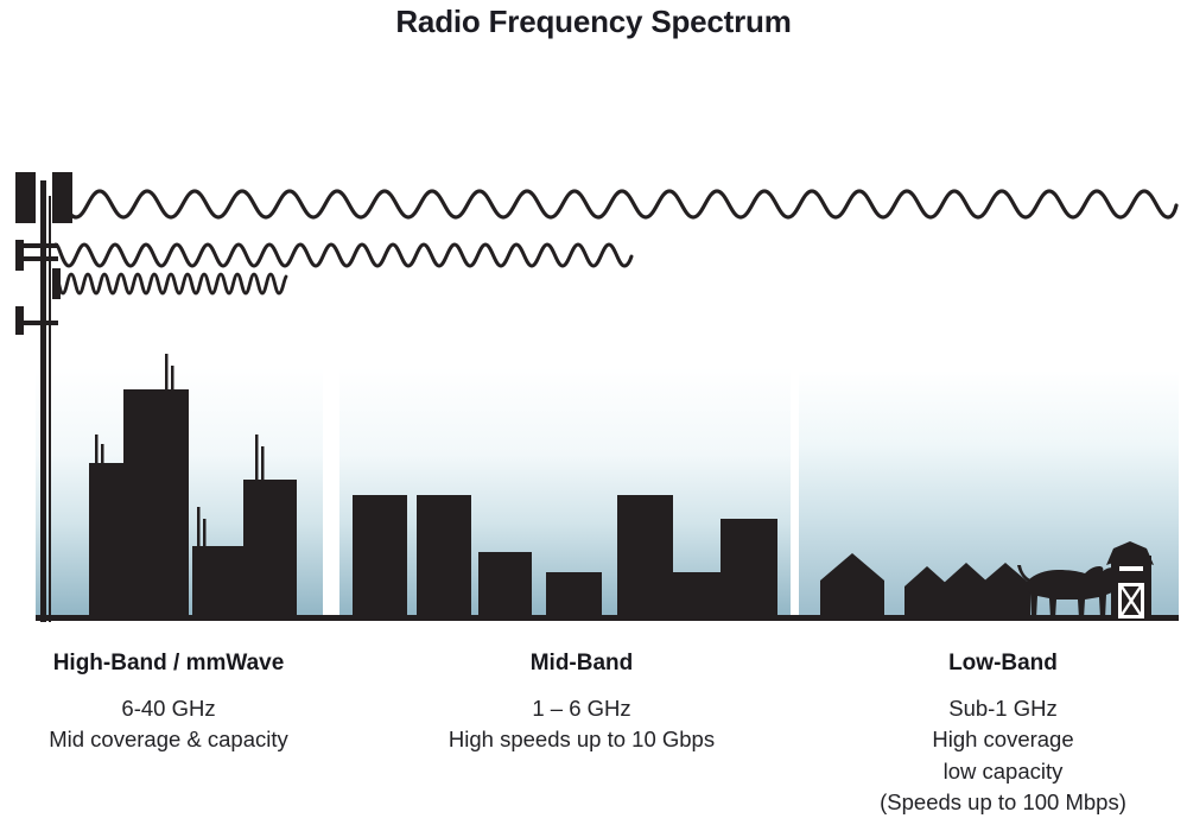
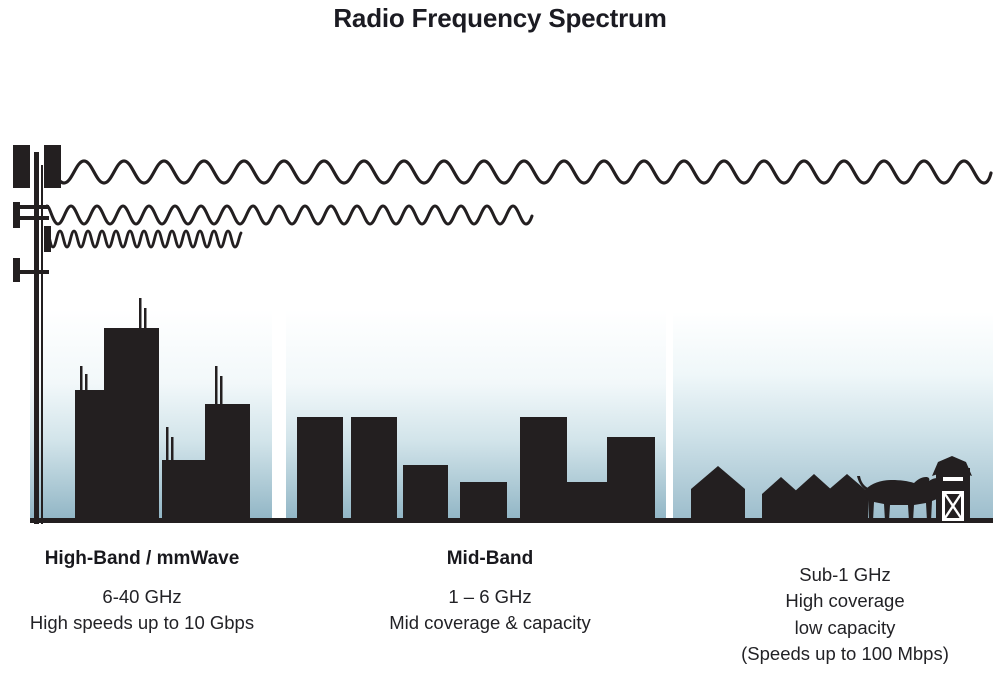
  Radio Frequency Spectrum
  High-Band / mmWave
  6-40 GHz
- Mid coverage & capacity
+ High speeds up to 10 Gbps
  Mid-Band
  1 – 6 GHz
- High speeds up to 10 Gbps
+ Mid coverage & capacity
- Low-Band
  Sub-1 GHz
  High coverage
  low capacity
  (Speeds up to 100 Mbps)
